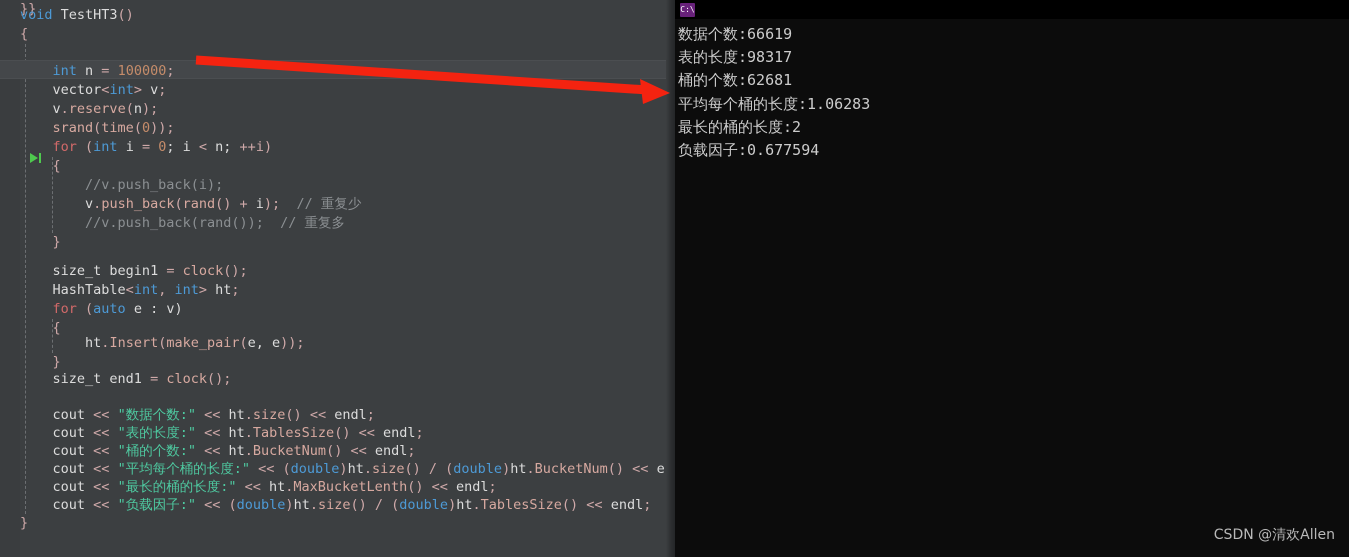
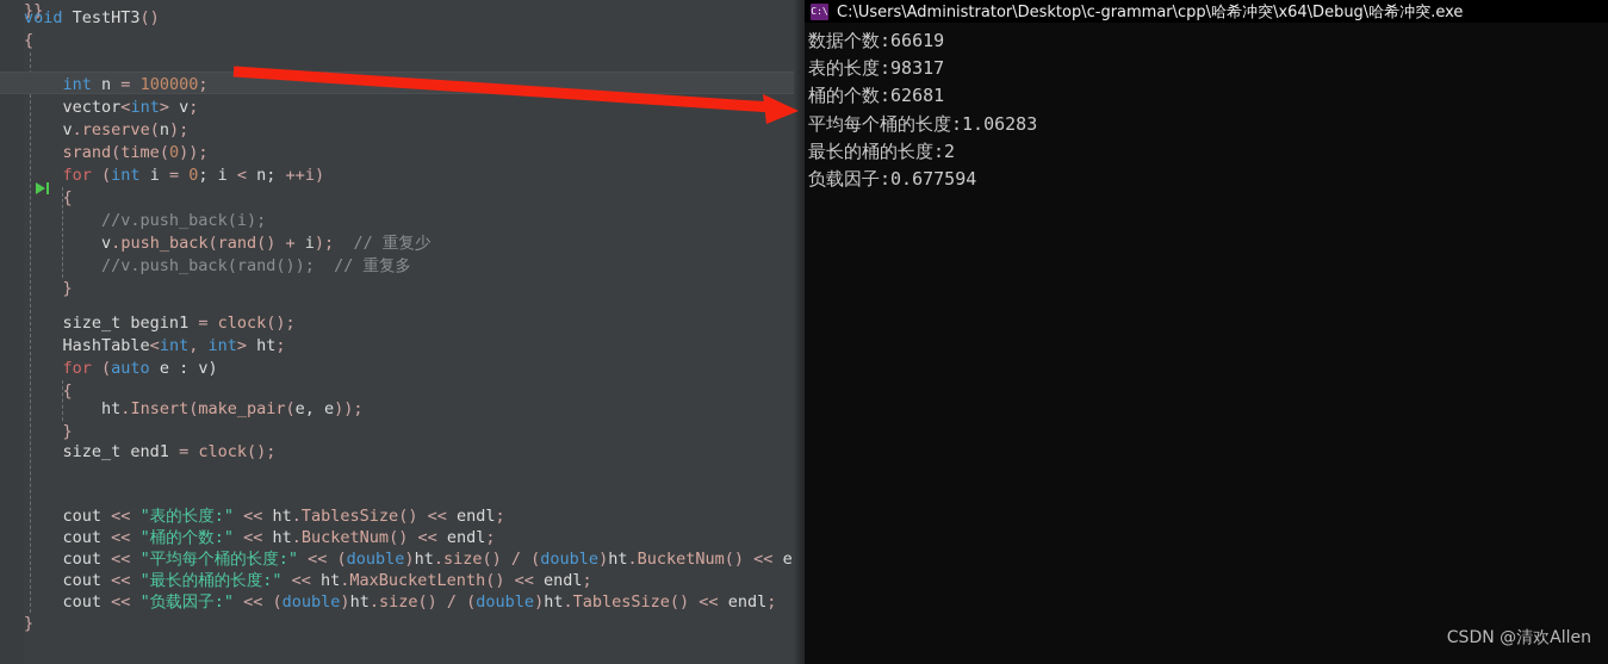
  }}
  void TestHT3()
  {
  int n = 100000;
  vector<int> v;
  v.reserve(n);
  srand(time(0));
  for (int i = 0; i < n; ++i)
  {
  //v.push_back(i);
  v.push_back(rand() + i); // 重复少
  //v.push_back(rand()); // 重复多
  }
  size_t begin1 = clock();
  HashTable<int, int> ht;
  for (auto e : v)
  {
  ht.Insert(make_pair(e, e));
  }
  size_t end1 = clock();
- cout << "数据个数:" << ht.size() << endl;
  cout << "表的长度:" << ht.TablesSize() << endl;
  cout << "桶的个数:" << ht.BucketNum() << endl;
  cout << "平均每个桶的长度:" << (double)ht.size() / (double)ht.BucketNum() << e
  cout << "最长的桶的长度:" << ht.MaxBucketLenth() << endl;
  cout << "负载因子:" << (double)ht.size() / (double)ht.TablesSize() << endl;
  }
  C:\
+ C:\Users\Administrator\Desktop\c-grammar\cpp\哈希冲突\x64\Debug\哈希冲突.exe
  数据个数:66619
  表的长度:98317
  桶的个数:62681
  平均每个桶的长度:1.06283
  最长的桶的长度:2
  负载因子:0.677594
  CSDN @清欢Allen
